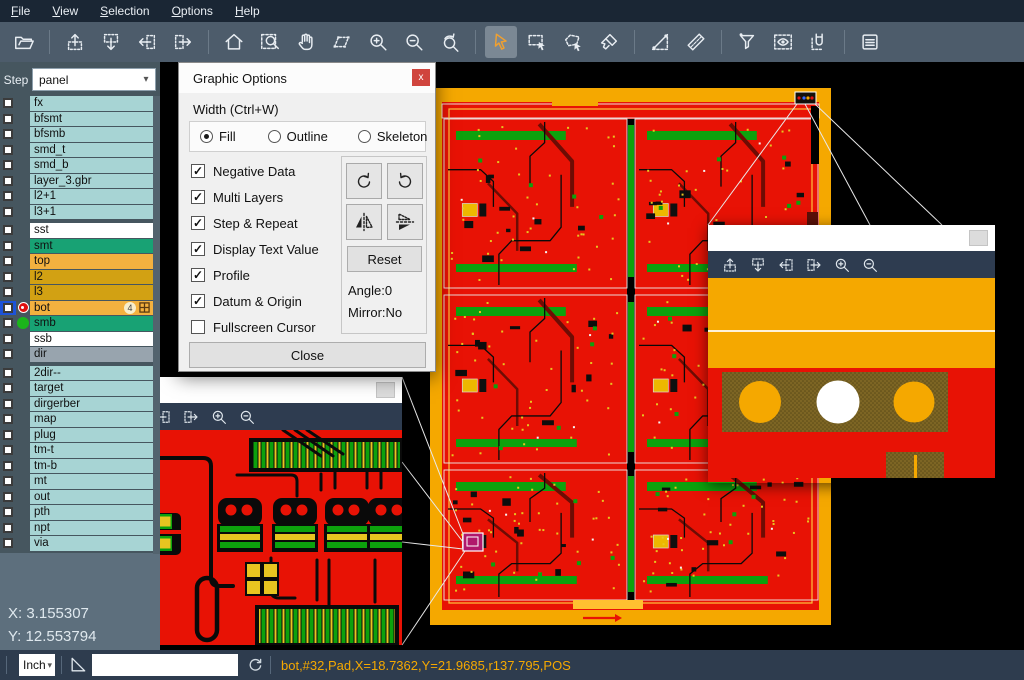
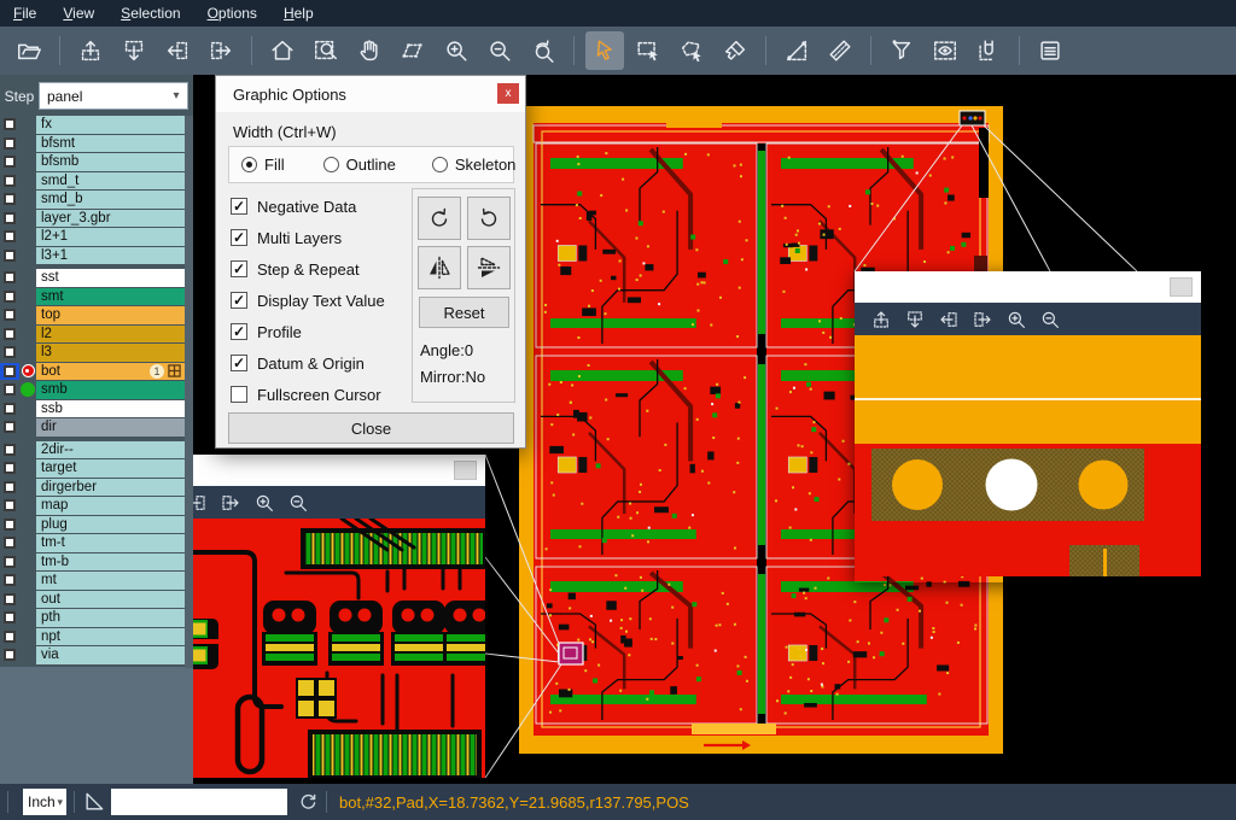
  File
  View
  Selection
  Options
  Help
  Step
  panel
  ▾
  fx
  bfsmt
  bfsmb
  smd_t
  smd_b
  layer_3.gbr
  l2+1
  l3+1
  sst
  smt
  top
  l2
  l3
  bot
- 4
+ 1
  smb
  ssb
  dir
  2dir--
  target
  dirgerber
  map
  plug
  tm-t
  tm-b
  mt
  out
  pth
  npt
  via
- X: 3.155307
- Y: 12.553794
  Graphic Options
  x
  Width (Ctrl+W)
  Fill
  Outline
  Skeleton
  Reset
  Angle:0
  Mirror:No
  Close
  ✓
  Negative Data
  ✓
  Multi Layers
  ✓
  Step & Repeat
  ✓
  Display Text Value
  ✓
  Profile
  ✓
  Datum & Origin
  Fullscreen Cursor
  Inch
  ▾
  bot,#32,Pad,X=18.7362,Y=21.9685,r137.795,POS
